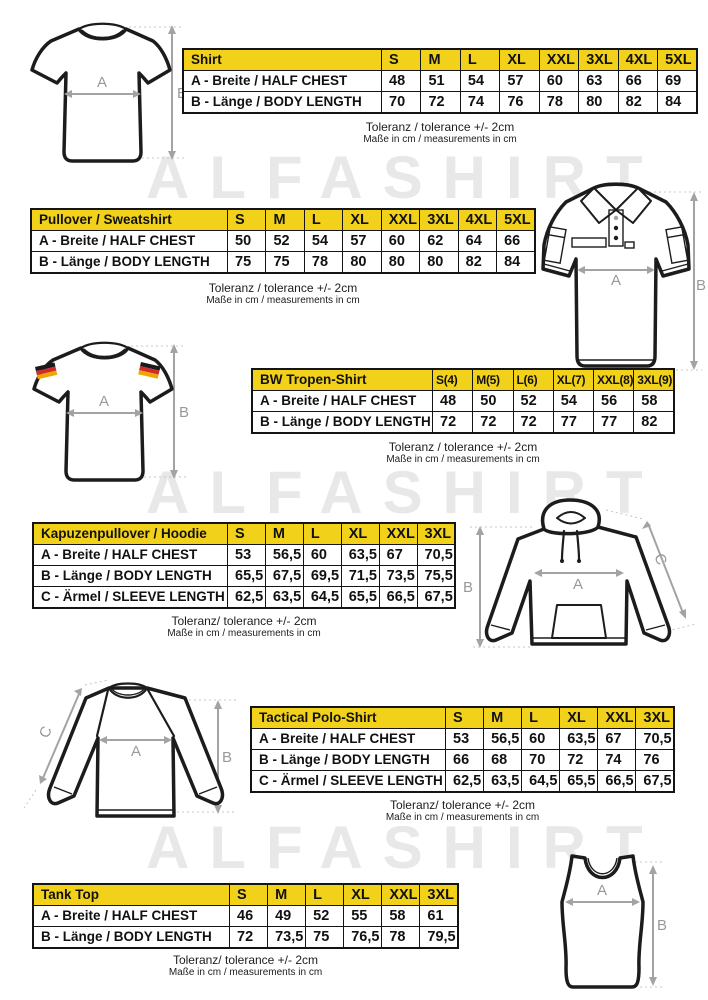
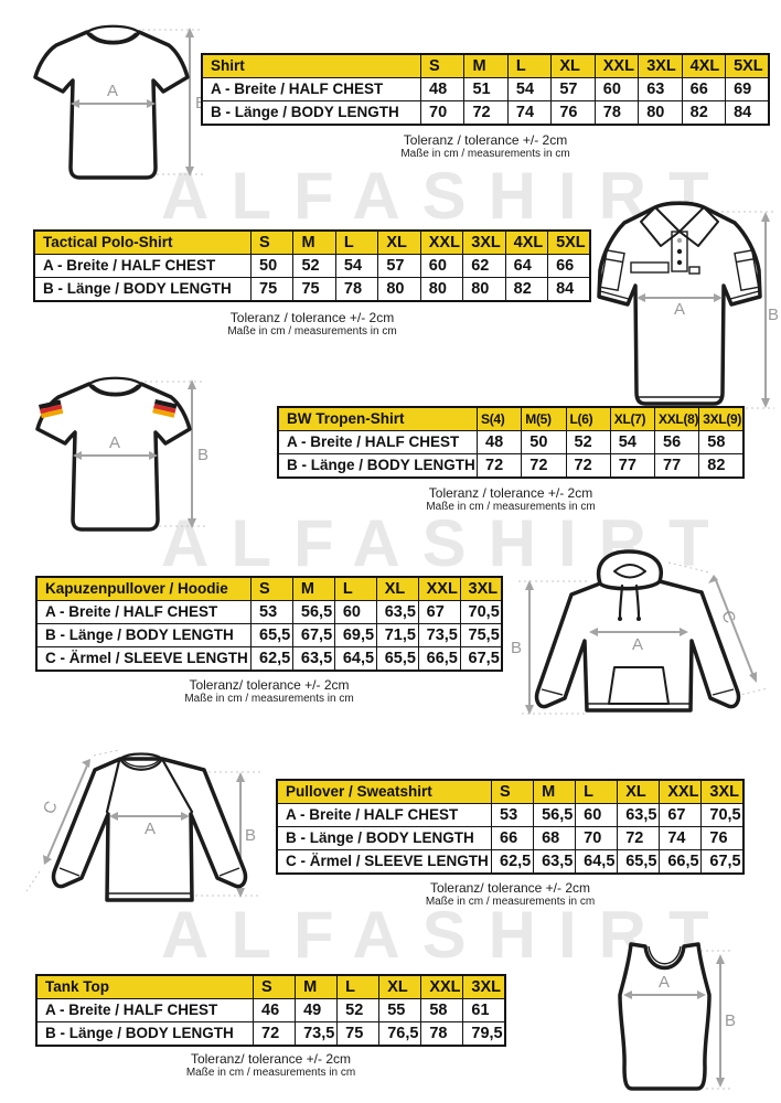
  ALFASHIRT
  ALFASHIRT
  ALFASHIRT
  A
  Shirt	S	M	L	XL	XXL	3XL	4XL	5XL
  A - Breite / HALF CHEST	48	51	54	57	60	63	66	69
  B - Länge / BODY LENGTH	70	72	74	76	78	80	82	84
  Toleranz / tolerance +/- 2cm
  Maße in cm / measurements in cm
- Pullover / Sweatshirt	S	M	L	XL	XXL	3XL	4XL	5XL
+ Tactical Polo-Shirt	S	M	L	XL	XXL	3XL	4XL	5XL
  A - Breite / HALF CHEST	50	52	54	57	60	62	64	66
  B - Länge / BODY LENGTH	75	75	78	80	80	80	82	84
  Toleranz / tolerance +/- 2cm
  Maße in cm / measurements in cm
  A
  B
  A
  B
  BW Tropen-Shirt	S(4)	M(5)	L(6)	XL(7)	XXL(8)	3XL(9)
  A - Breite / HALF CHEST	48	50	52	54	56	58
  B - Länge / BODY LENGTH	72	72	72	77	77	82
  Toleranz / tolerance +/- 2cm
  Maße in cm / measurements in cm
  Kapuzenpullover / Hoodie	S	M	L	XL	XXL	3XL
  A - Breite / HALF CHEST	53	56,5	60	63,5	67	70,5
  B - Länge / BODY LENGTH	65,5	67,5	69,5	71,5	73,5	75,5
  C - Ärmel / SLEEVE LENGTH	62,5	63,5	64,5	65,5	66,5	67,5
  Toleranz/ tolerance +/- 2cm
  Maße in cm / measurements in cm
  B
  A
  A
  B
- Tactical Polo-Shirt	S	M	L	XL	XXL	3XL
+ Pullover / Sweatshirt	S	M	L	XL	XXL	3XL
  A - Breite / HALF CHEST	53	56,5	60	63,5	67	70,5
  B - Länge / BODY LENGTH	66	68	70	72	74	76
  C - Ärmel / SLEEVE LENGTH	62,5	63,5	64,5	65,5	66,5	67,5
  Toleranz/ tolerance +/- 2cm
  Maße in cm / measurements in cm
  Tank Top	S	M	L	XL	XXL	3XL
  A - Breite / HALF CHEST	46	49	52	55	58	61
  B - Länge / BODY LENGTH	72	73,5	75	76,5	78	79,5
  Toleranz/ tolerance +/- 2cm
  Maße in cm / measurements in cm
  A
  B
